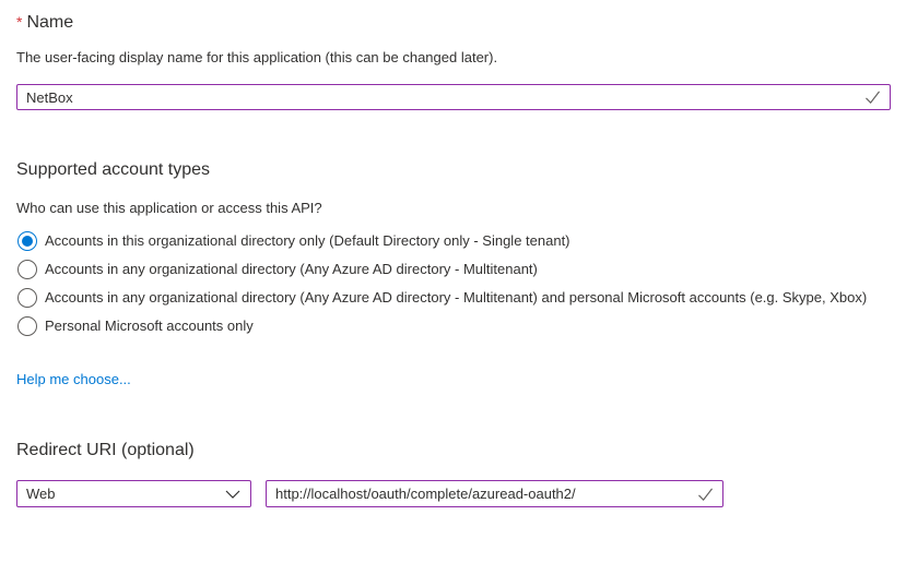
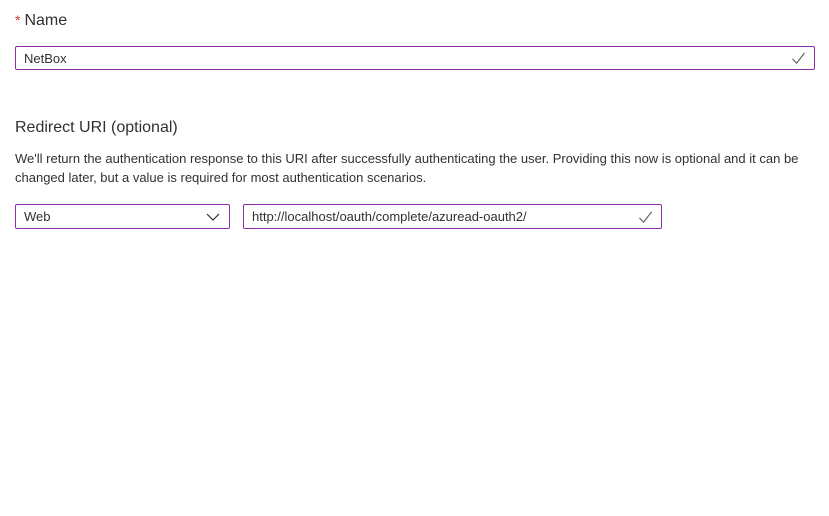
  * Name
- The user-facing display name for this application (this can be changed later).
  NetBox
- Supported account types
- Who can use this application or access this API?
- Accounts in this organizational directory only (Default Directory only - Single tenant)
- Accounts in any organizational directory (Any Azure AD directory - Multitenant)
- Accounts in any organizational directory (Any Azure AD directory - Multitenant) and personal Microsoft accounts (e.g. Skype, Xbox)
- Personal Microsoft accounts only
- Help me choose...
  Redirect URI (optional)
+ We'll return the authentication response to this URI after successfully authenticating the user. Providing this now is optional and it can be changed later, but a value is required for most authentication scenarios.
  Web
  http://localhost/oauth/complete/azuread-oauth2/
